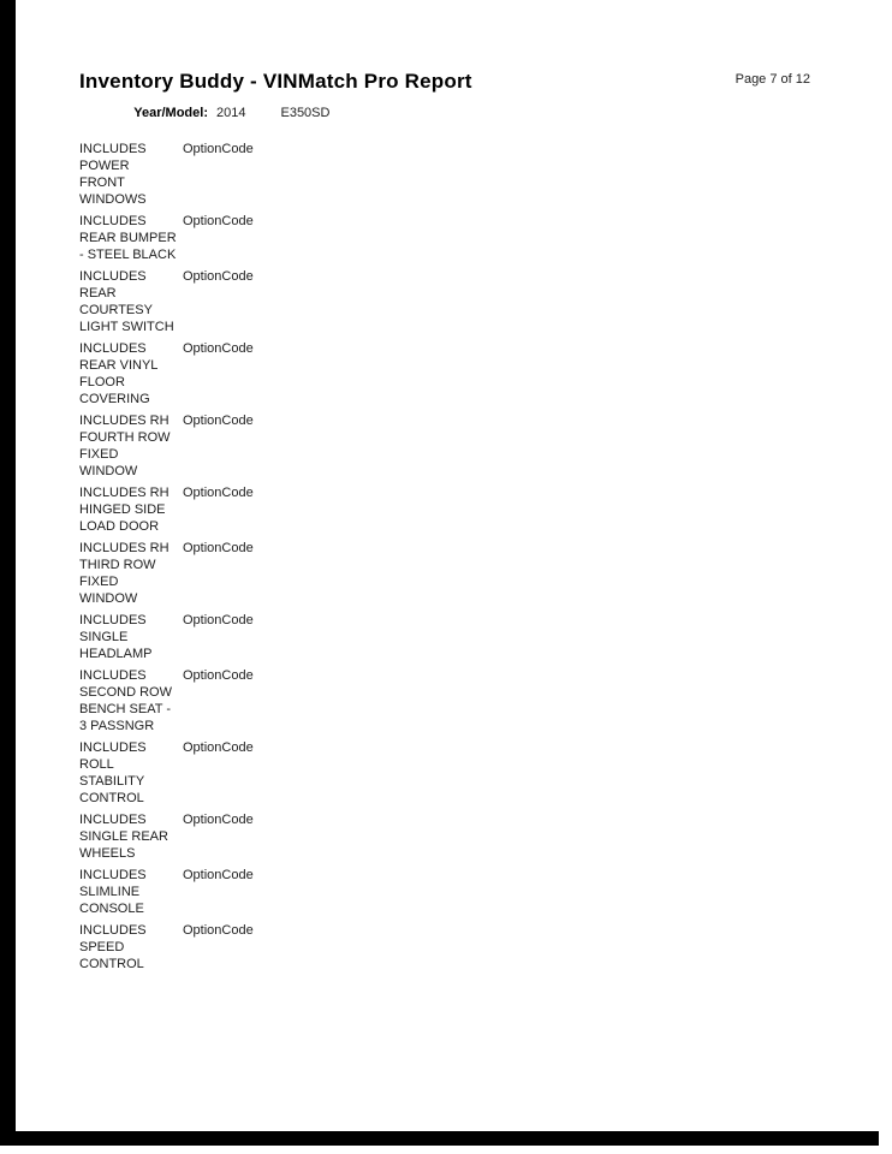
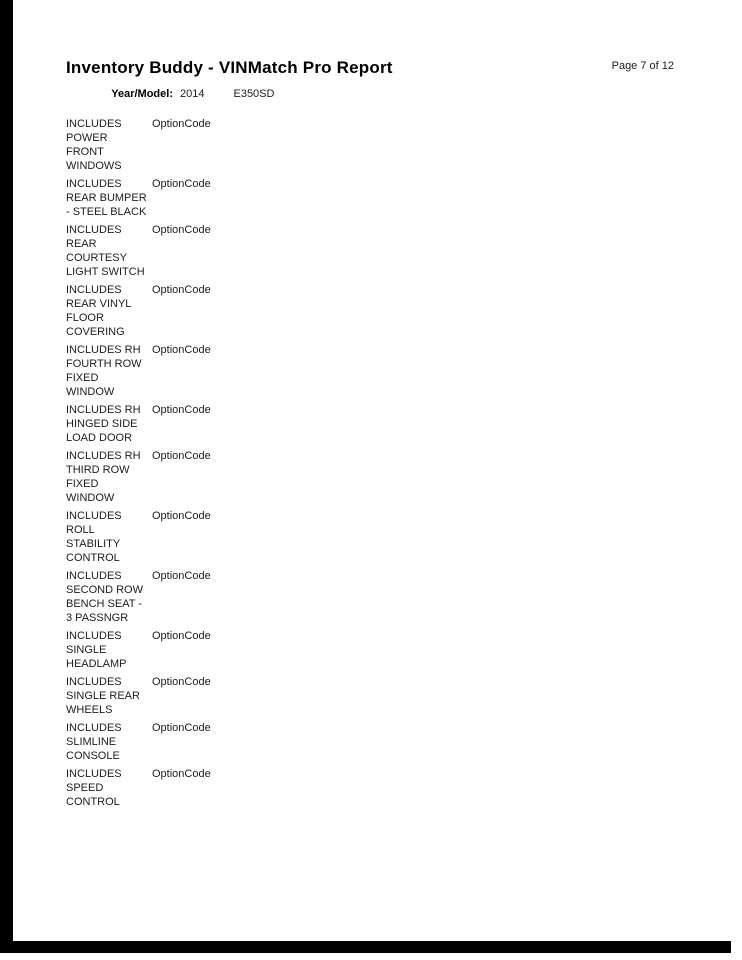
  Inventory Buddy - VINMatch Pro Report
  Page 7 of 12
  Year/Model: 2014 E350SD
  INCLUDES POWER FRONT WINDOWS
  OptionCode
  INCLUDES REAR BUMPER - STEEL BLACK
  OptionCode
  INCLUDES REAR COURTESY LIGHT SWITCH
  OptionCode
  INCLUDES REAR VINYL FLOOR COVERING
  OptionCode
  INCLUDES RH FOURTH ROW FIXED WINDOW
  OptionCode
  INCLUDES RH HINGED SIDE LOAD DOOR
  OptionCode
  INCLUDES RH THIRD ROW FIXED WINDOW
  OptionCode
- INCLUDES SINGLE HEADLAMP
+ INCLUDES ROLL STABILITY CONTROL
  OptionCode
  INCLUDES SECOND ROW BENCH SEAT - 3 PASSNGR
  OptionCode
- INCLUDES ROLL STABILITY CONTROL
+ INCLUDES SINGLE HEADLAMP
  OptionCode
  INCLUDES SINGLE REAR WHEELS
  OptionCode
  INCLUDES SLIMLINE CONSOLE
  OptionCode
  INCLUDES SPEED CONTROL
  OptionCode
